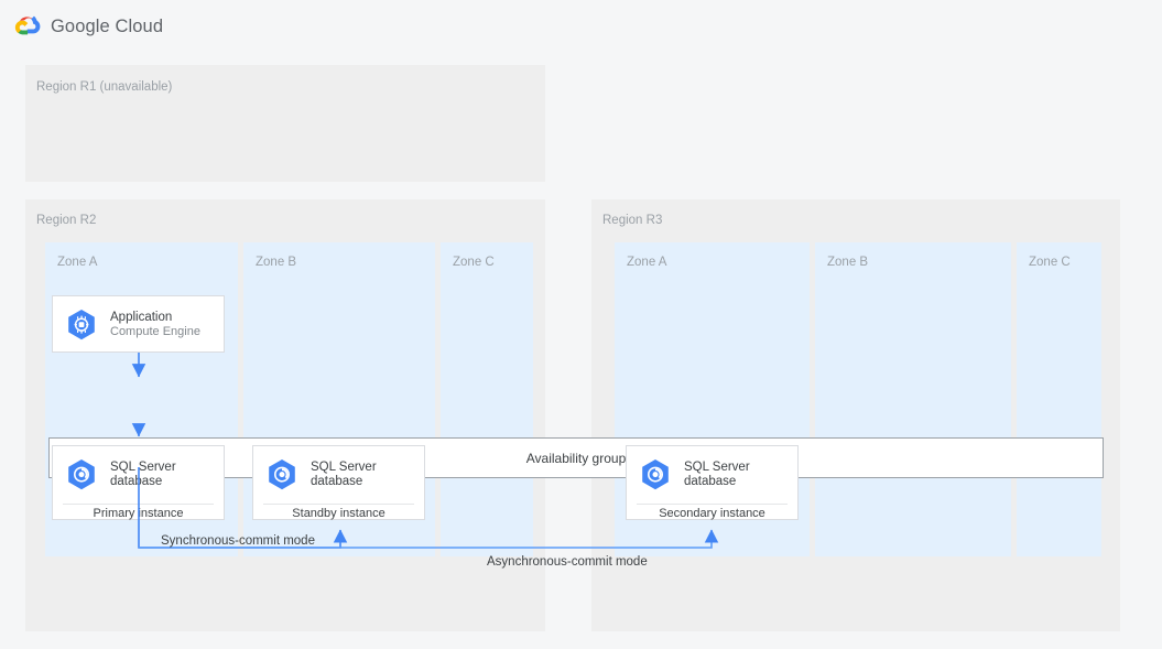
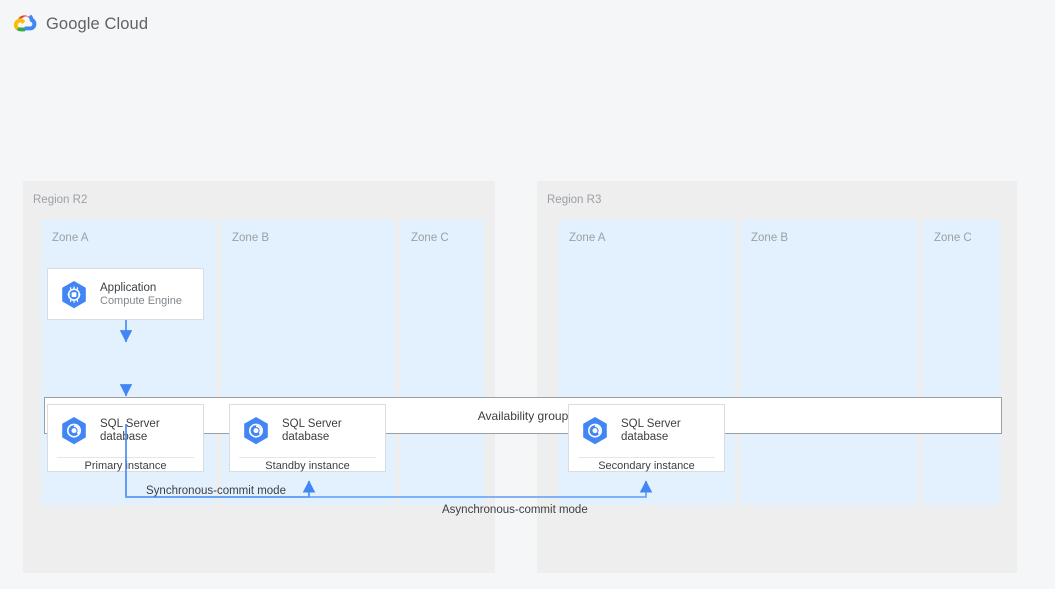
  Google Cloud
- Region R1 (unavailable)
  Region R2
  Zone A
  Zone B
  Zone C
  Region R3
  Zone A
  Zone B
  Zone C
  Application
  Compute Engine
  Availability group
  SQL Server
  dataase
  Primarynstance
  SQL Server
  database
  Standby instance
  SQL Server
  database
  Secondary instance
  Synchronous-commit mode
  Asynchronous-commit mode
